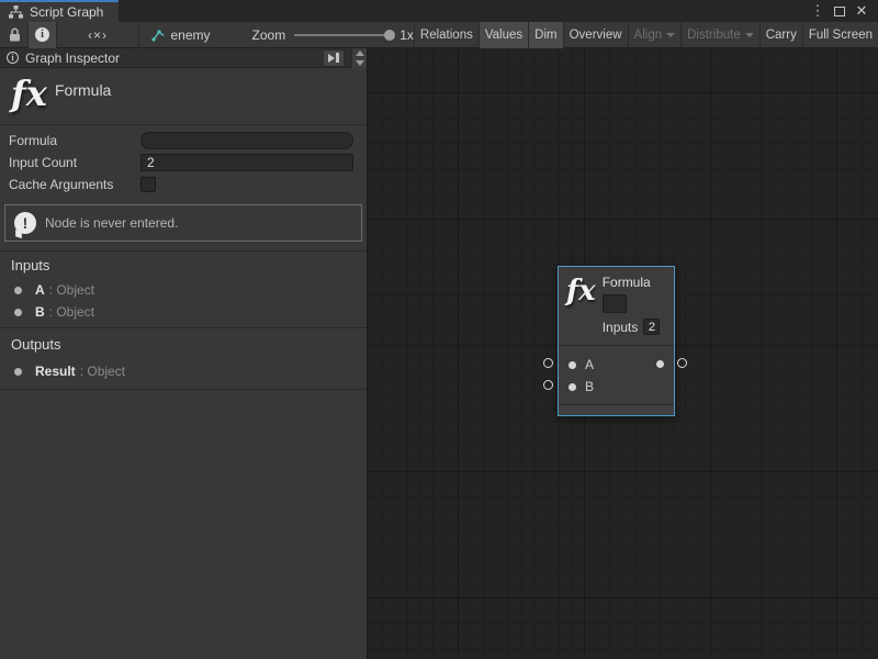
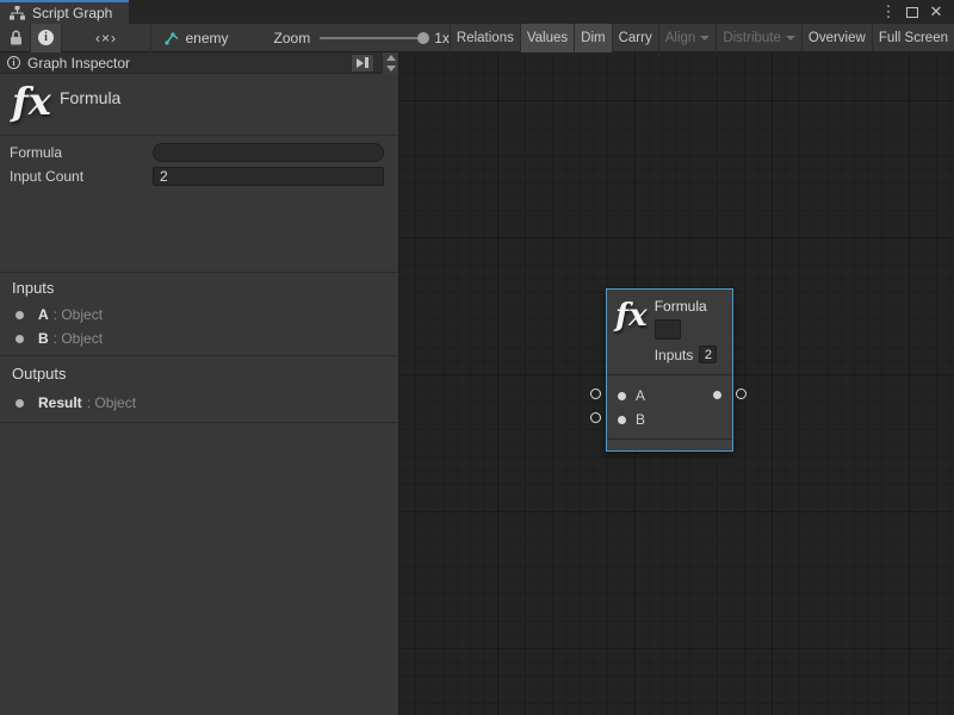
  Script Graph
  ⋮
  ✕
  i
  ‹×›
  enemy
  Zoom
  1x
  Relations
  Values
  Dim
- Overview
+ Carry
  Align
  Distribute
- Carry
+ Overview
  Full Screen
  i
  Graph Inspector
  fx
  Formula
  Formula
  Input Count
  2
- Cache Arguments
- !
- Node is never entered.
  Inputs
  A
  : Object
  B
  : Object
  Outputs
  Result
  : Object
  fx
  Formula
  Inputs
  2
  A
  B
